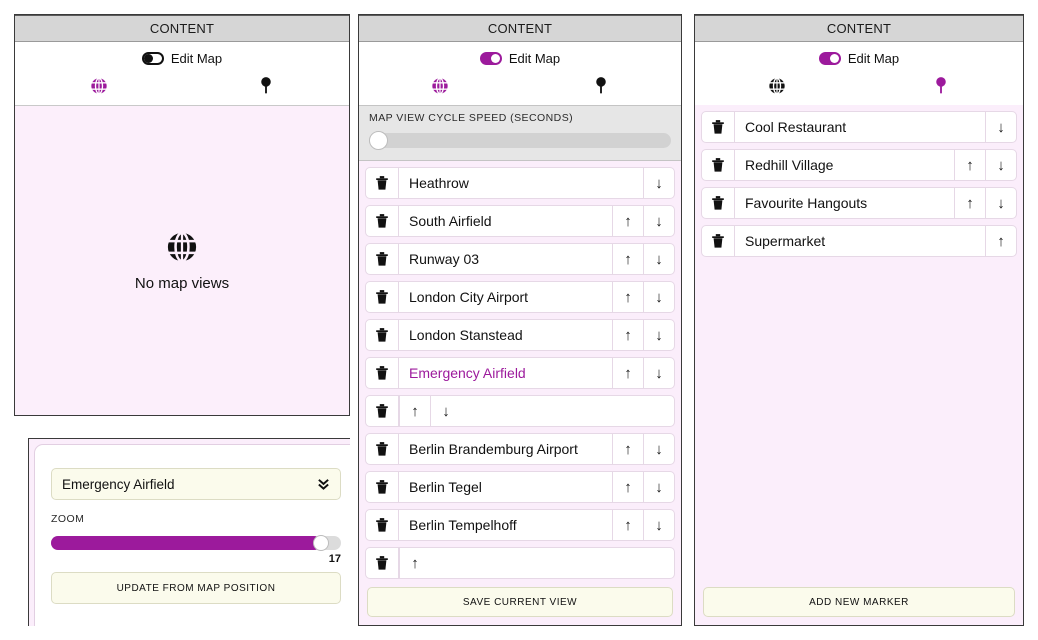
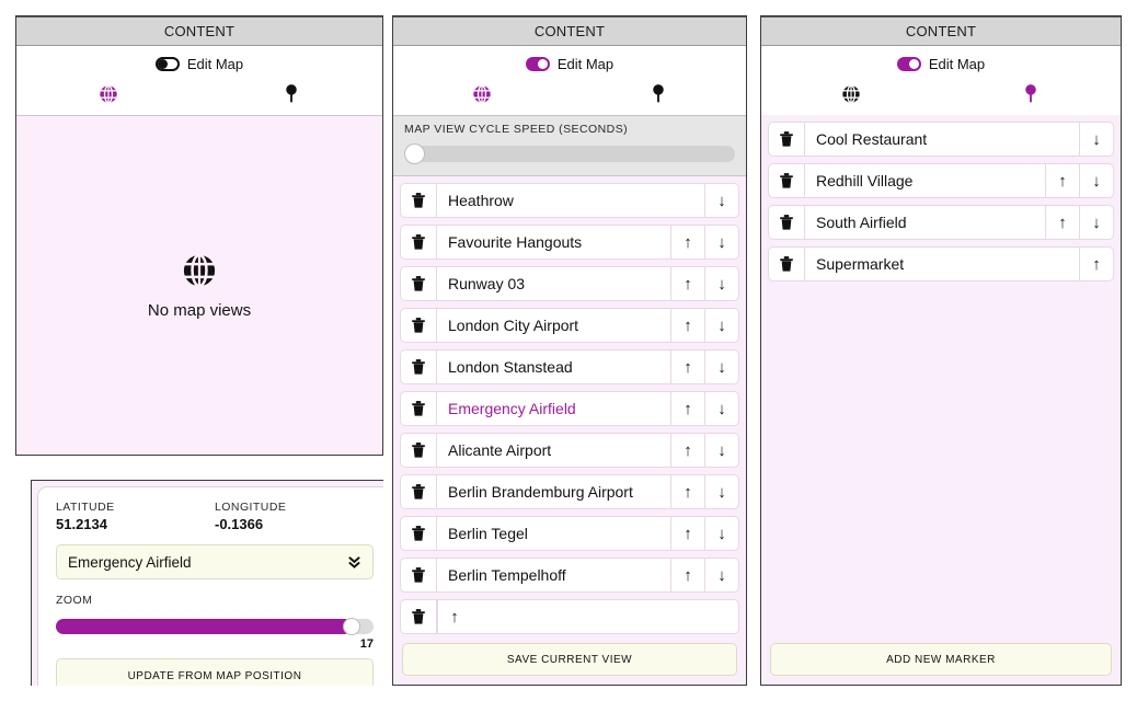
  CONTENT
  Edit Map
  No map views
+ LATITUDE
+ 51.2134
+ LONGITUDE
+ -0.1366
  Emergency Airfield
  ZOOM
  17
  UPDATE FROM MAP POSITION
  CONTENT
  Edit Map
  MAP VIEW CYCLE SPEED (SECONDS)
  Heathrow
  ↓
- South Airfield
+ Favourite Hangouts
  ↑
  ↓
  Runway 03
  ↑
  ↓
  London City Airport
  ↑
  ↓
  London Stanstead
  ↑
  ↓
  Emergency Airfield
  ↑
  ↓
+ Alicante Airport
  ↑
  ↓
  Berlin Brandemburg Airport
  ↑
  ↓
  Berlin Tegel
  ↑
  ↓
  Berlin Tempelhoff
  ↑
  ↓
  ↑
  SAVE CURRENT VIEW
  CONTENT
  Edit Map
  Cool Restaurant
  ↓
  Redhill Village
  ↑
  ↓
- Favourite Hangouts
+ South Airfield
  ↑
  ↓
  Supermarket
  ↑
  ADD NEW MARKER
